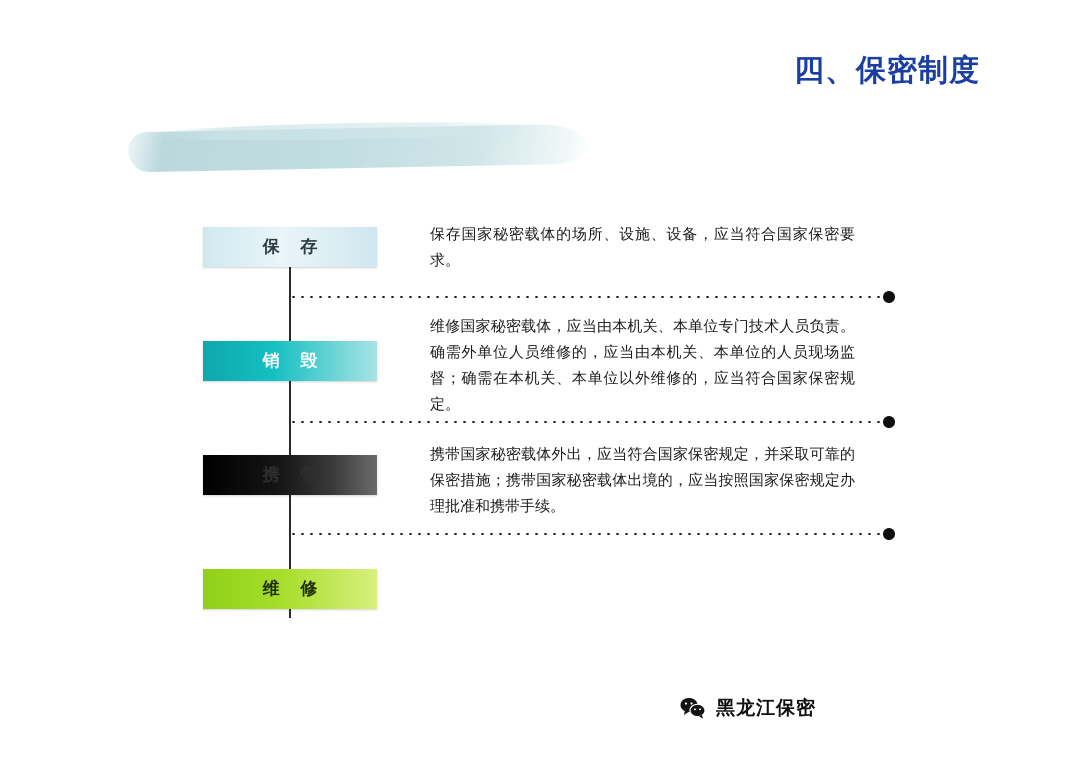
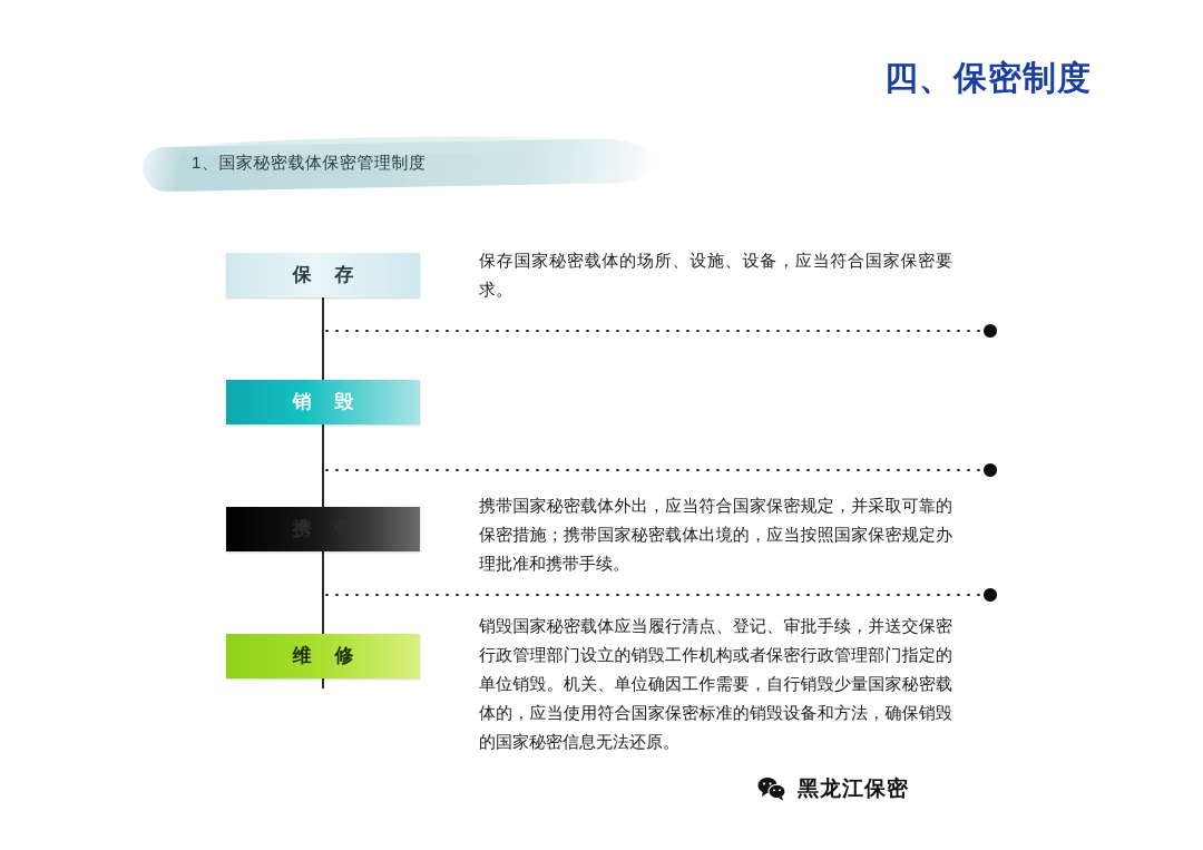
  四、保密制度
+ 1、国家秘密载体保密管理制度
  保 存
  销 毁
  携 带
  维 修
  保存国家秘密载体的场所、设施、设备，应当符合国家保密要求。
- 维修国家秘密载体，应当由本机关、本单位专门技术人员负责。确需外单位人员维修的，应当由本机关、本单位的人员现场监督；确需在本机关、本单位以外维修的，应当符合国家保密规定。
  携带国家秘密载体外出，应当符合国家保密规定，并采取可靠的保密措施；携带国家秘密载体出境的，应当按照国家保密规定办理批准和携带手续。
+ 销毁国家秘密载体应当履行清点、登记、审批手续，并送交保密行政管理部门设立的销毁工作机构或者保密行政管理部门指定的单位销毁。机关、单位确因工作需要，自行销毁少量国家秘密载体的，应当使用符合国家保密标准的销毁设备和方法，确保销毁的国家秘密信息无法还原。
  黑龙江保密
